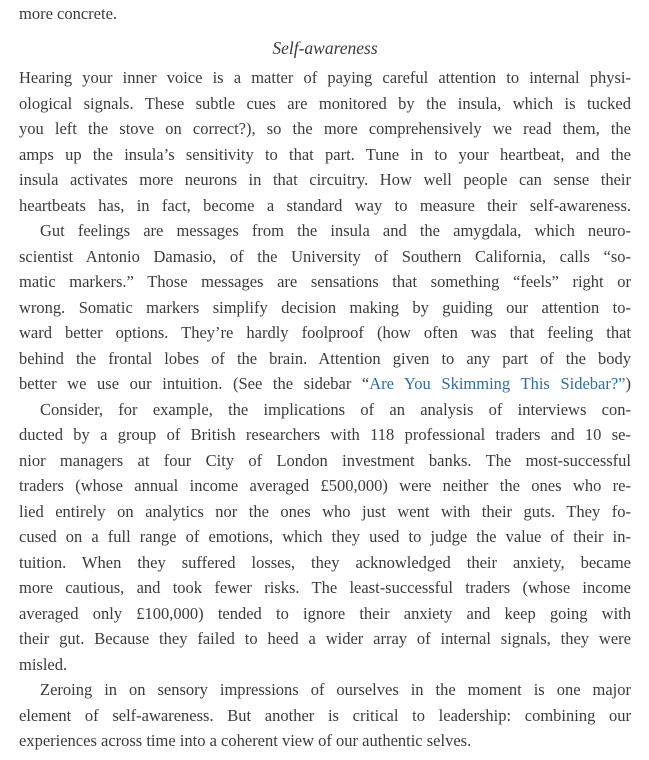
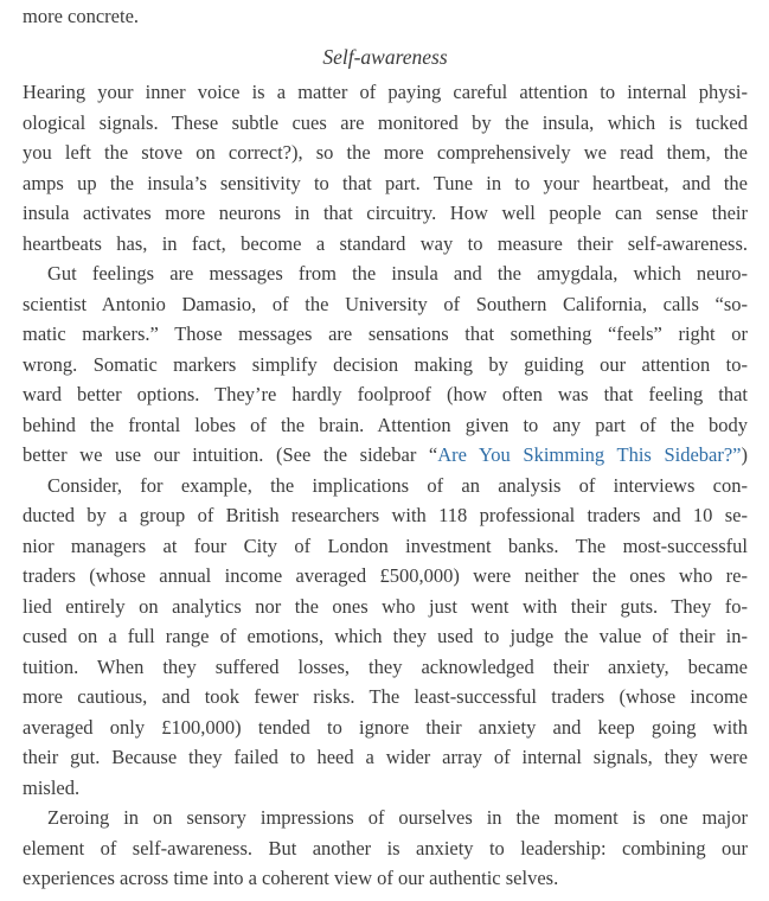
  more concrete.
  Self-awareness
  Hearing your inner voice is a matter of paying careful attention to internal physi-
  ological signals. These subtle cues are monitored by the insula, which is tucked
  you left the stove on correct?), so the more comprehensively we read them, the
  amps up the insula’s sensitivity to that part. Tune in to your heartbeat, and the
  insula activates more neurons in that circuitry. How well people can sense their
  heartbeats has, in fact, become a standard way to measure their self-awareness.
  Gut feelings are messages from the insula and the amygdala, which neuro-
  scientist Antonio Damasio, of the University of Southern California, calls “so-
  matic markers.” Those messages are sensations that something “feels” right or
  wrong. Somatic markers simplify decision making by guiding our attention to-
  ward better options. They’re hardly foolproof (how often was that feeling that
  behind the frontal lobes of the brain. Attention given to any part of the body
  better we use our intuition. (See the sidebar “Are You Skimming This Sidebar?”)
  Consider, for example, the implications of an analysis of interviews con-
  ducted by a group of British researchers with 118 professional traders and 10 se-
  nior managers at four City of London investment banks. The most-successful
  traders (whose annual income averaged £500,000) were neither the ones who re-
  lied entirely on analytics nor the ones who just went with their guts. They fo-
  cused on a full range of emotions, which they used to judge the value of their in-
  tuition. When they suffered losses, they acknowledged their anxiety, became
  more cautious, and took fewer risks. The least-successful traders (whose income
  averaged only £100,000) tended to ignore their anxiety and keep going with
  their gut. Because they failed to heed a wider array of internal signals, they were
  misled.
  Zeroing in on sensory impressions of ourselves in the moment is one major
- element of self-awareness. But another is critical to leadership: combining our
+ element of self-awareness. But another is anxiety to leadership: combining our
  experiences across time into a coherent view of our authentic selves.
